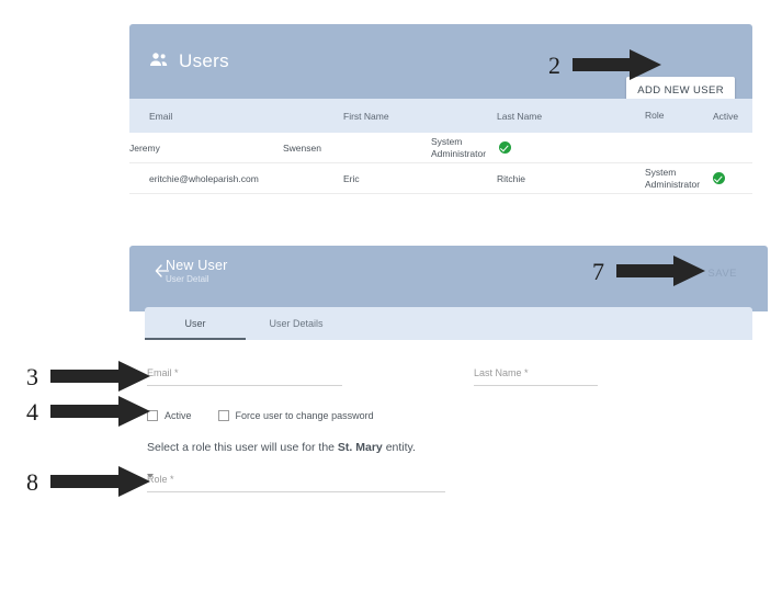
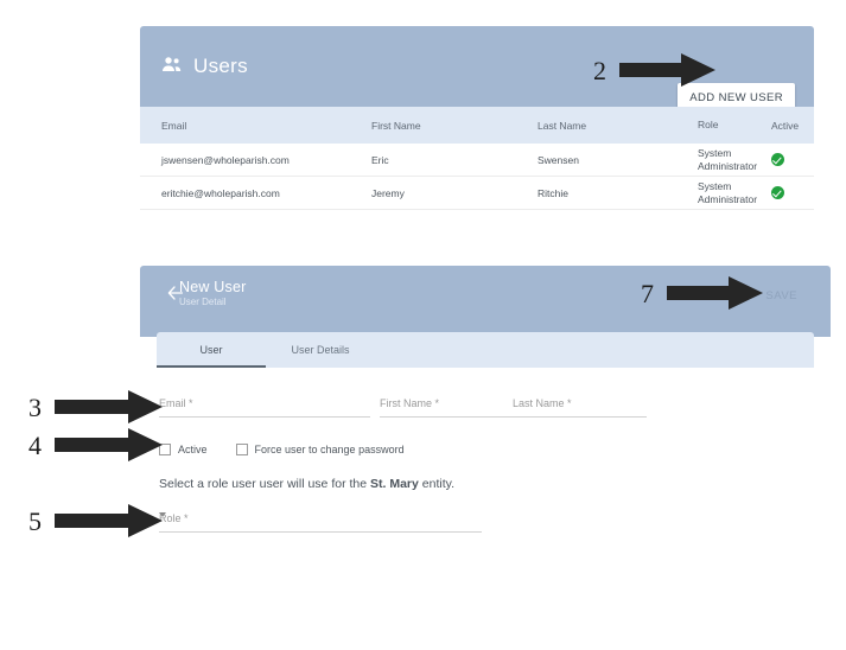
  Users
  ADD NEW USER
  Email
  First Name
  Last Name
  Role
  Active
+ jswensen@wholeparish.com
- Jeremy
+ Eric
  Swensen
  System Administrator
  eritchie@wholeparish.com
- Eric
+ Jeremy
  Ritchie
  System Administrator
  New User
  User Detail
  User
  User Details
  Email *
+ First Name *
  Last Name *
  Active
  Force user to change password
- Select a role this user will use for the St. Mary entity.
+ Select a role user user will use for the St. Mary entity.
  Role *
  2
  7
  3
  4
- 8
+ 5
